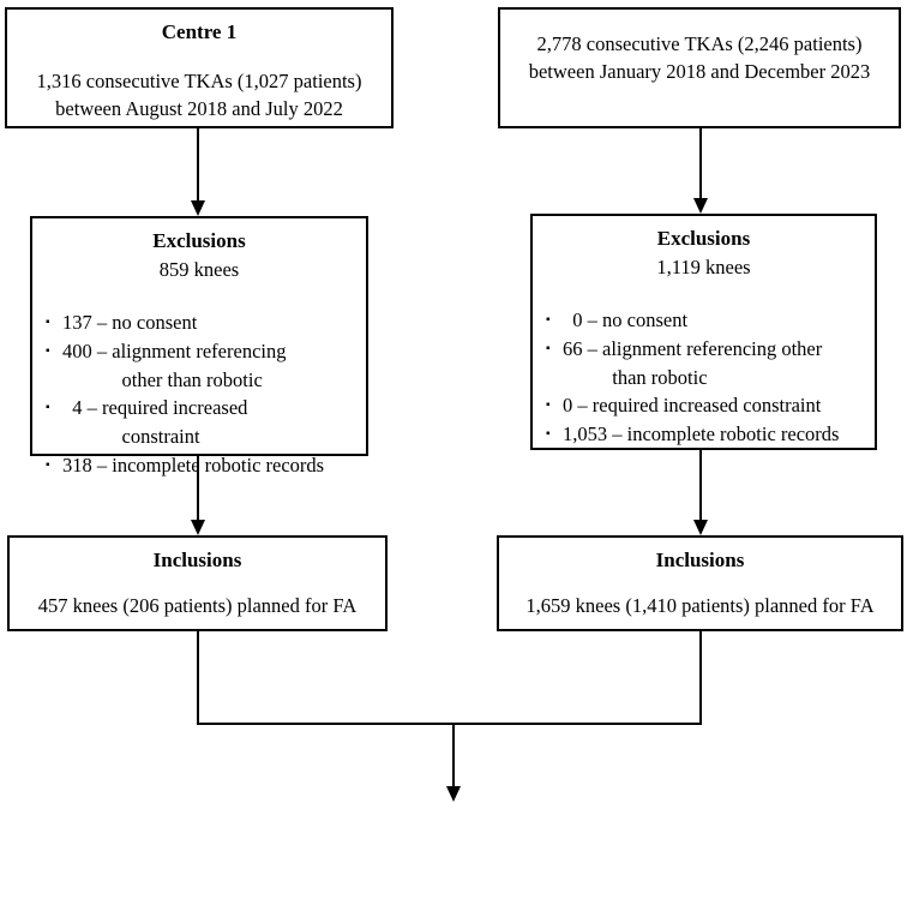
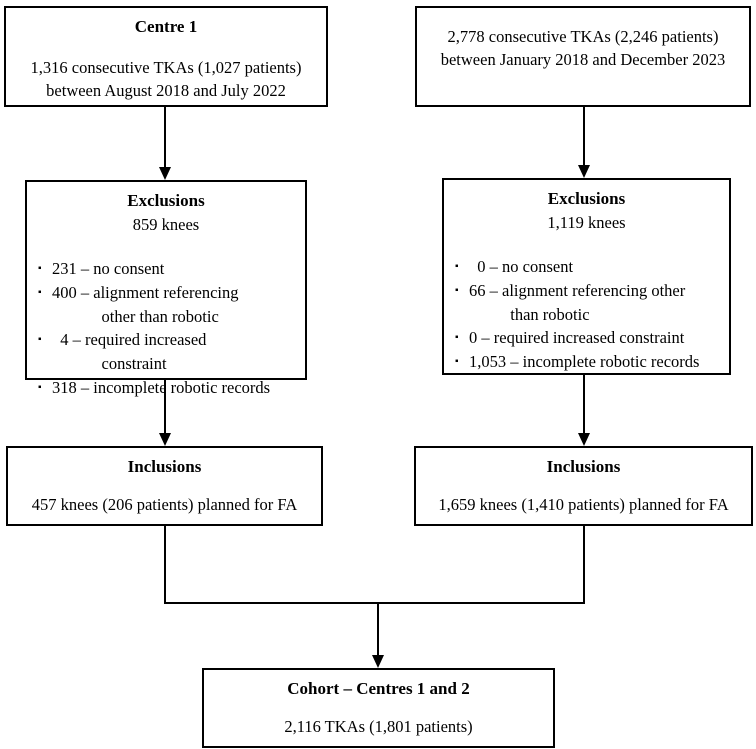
  Centre 1
  1,316 consecutive TKAs (1,027 patients)
  between August 2018 and July 2022
  2,778 consecutive TKAs (2,246 patients)
  between January 2018 and December 2023
  Exclusions
  859 knees
  ▪
- 137 – no consent
+ 231 – no consent
  ▪
  400 – alignment referencing
  other than robotic
  ▪
  4 – required increased
  constraint
  ▪
  318 – incomplete robotic records
  Exclusions
  1,119 knees
  ▪
  0 – no consent
  ▪
  66 – alignment referencing other
  than robotic
  ▪
  0 – required increased constraint
  ▪
  1,053 – incomplete robotic records
  Inclusions
  457 knees (206 patients) planned for FA
  Inclusions
  1,659 knees (1,410 patients) planned for FA
+ Cohort – Centres 1 and 2
+ 2,116 TKAs (1,801 patients)
